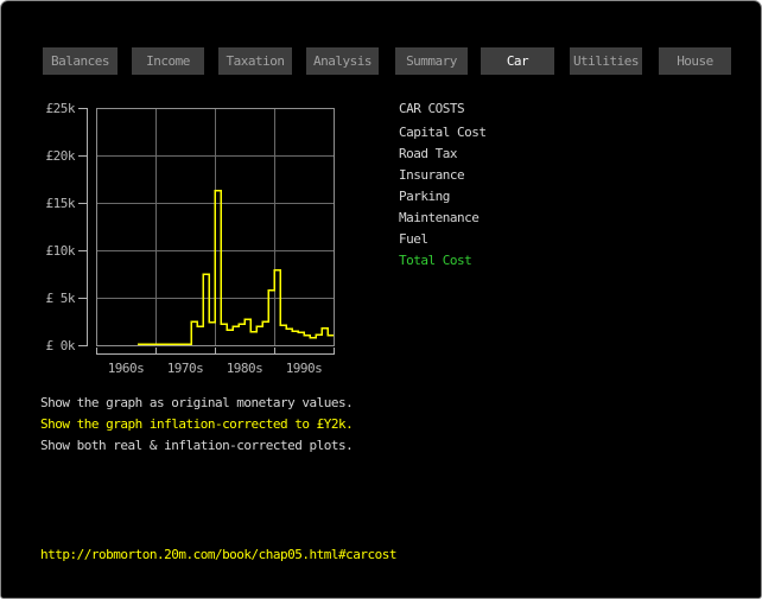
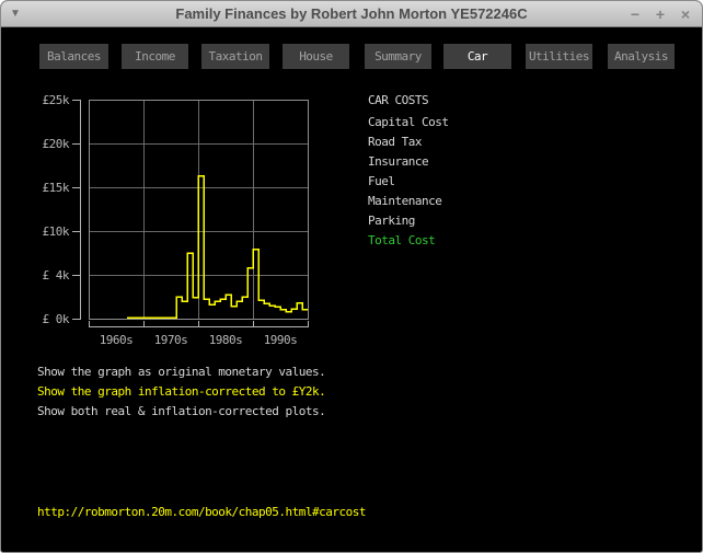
+ ▼
+ Family Finances by Robert John Morton YE572246C
+ −
+ +
+ ×
  Balances
  Income
  Taxation
- Analysis
+ House
  Summary
  Car
  Utilities
- House
+ Analysis
  £25k
  £20k
  £15k
  £10k
- £ 5k
+ £ 4k
  £ 0k
  1960s
  1970s
  1980s
  1990s
  CAR COSTS
  Capital Cost
  Road Tax
  Insurance
- Parking
+ Fuel
  Maintenance
- Fuel
+ Parking
  Total Cost
  Show the graph as original monetary values.
  Show the graph inflation-corrected to £Y2k.
  Show both real & inflation-corrected plots.
  http://robmorton.20m.com/book/chap05.html#carcost
